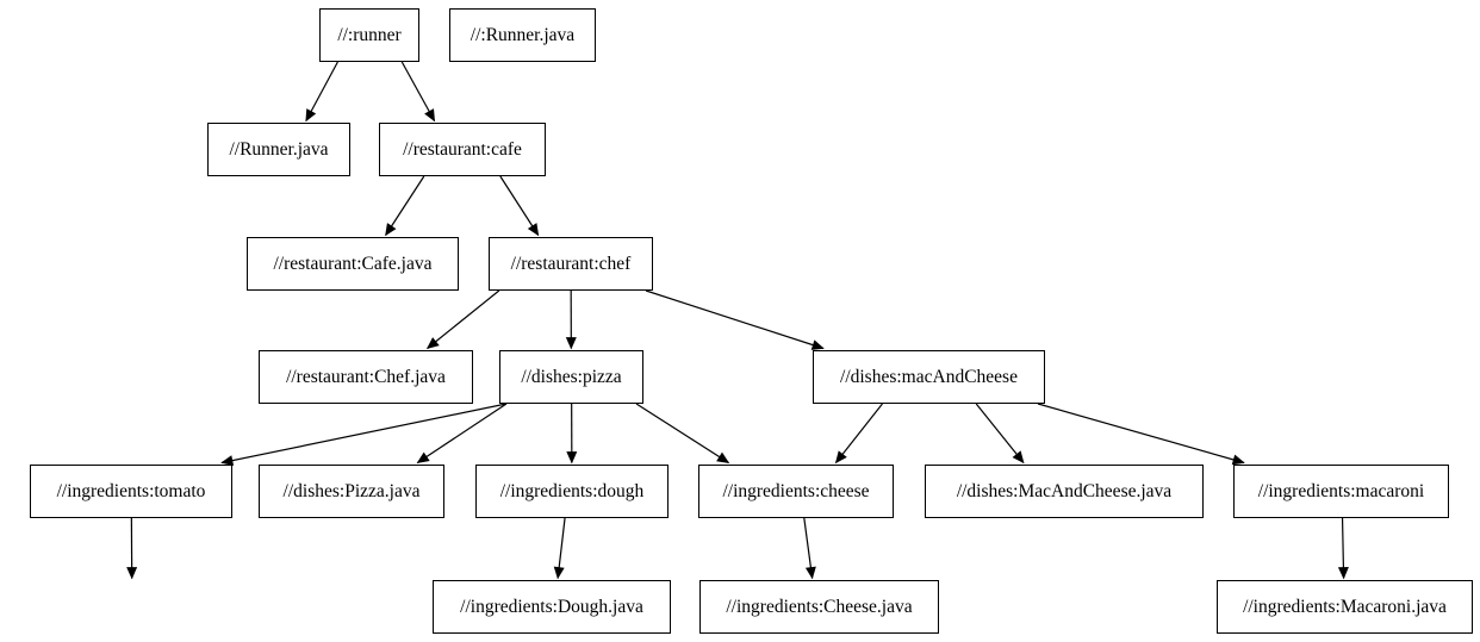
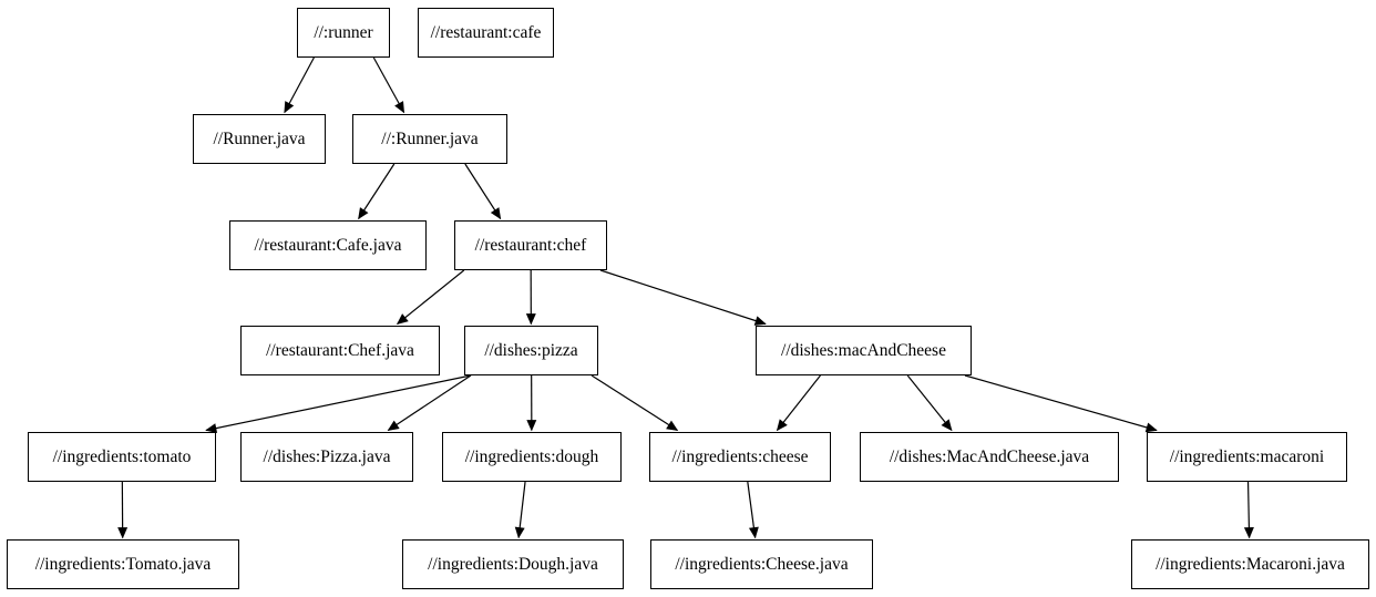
  //:runner
- //:Runner.java
+ //restaurant:cafe
  //Runner.java
- //restaurant:cafe
+ //:Runner.java
  //restaurant:Cafe.java
  //restaurant:chef
  //restaurant:Chef.java
  //dishes:pizza
  //dishes:macAndCheese
  //ingredients:tomato
  //dishes:Pizza.java
  //ingredients:dough
  //ingredients:cheese
  //dishes:MacAndCheese.java
  //ingredients:macaroni
+ //ingredients:Tomato.java
  //ingredients:Dough.java
  //ingredients:Cheese.java
  //ingredients:Macaroni.java
